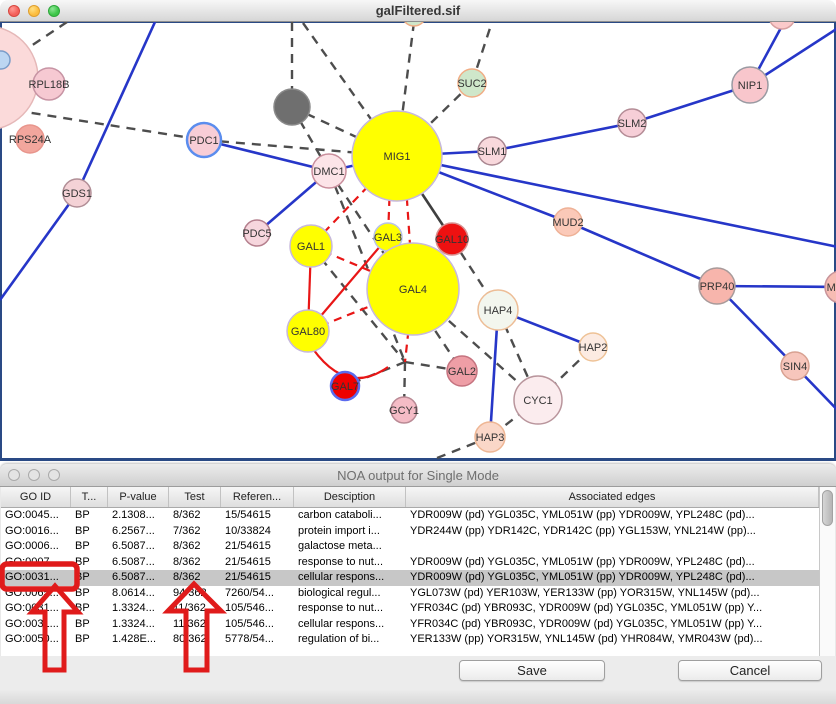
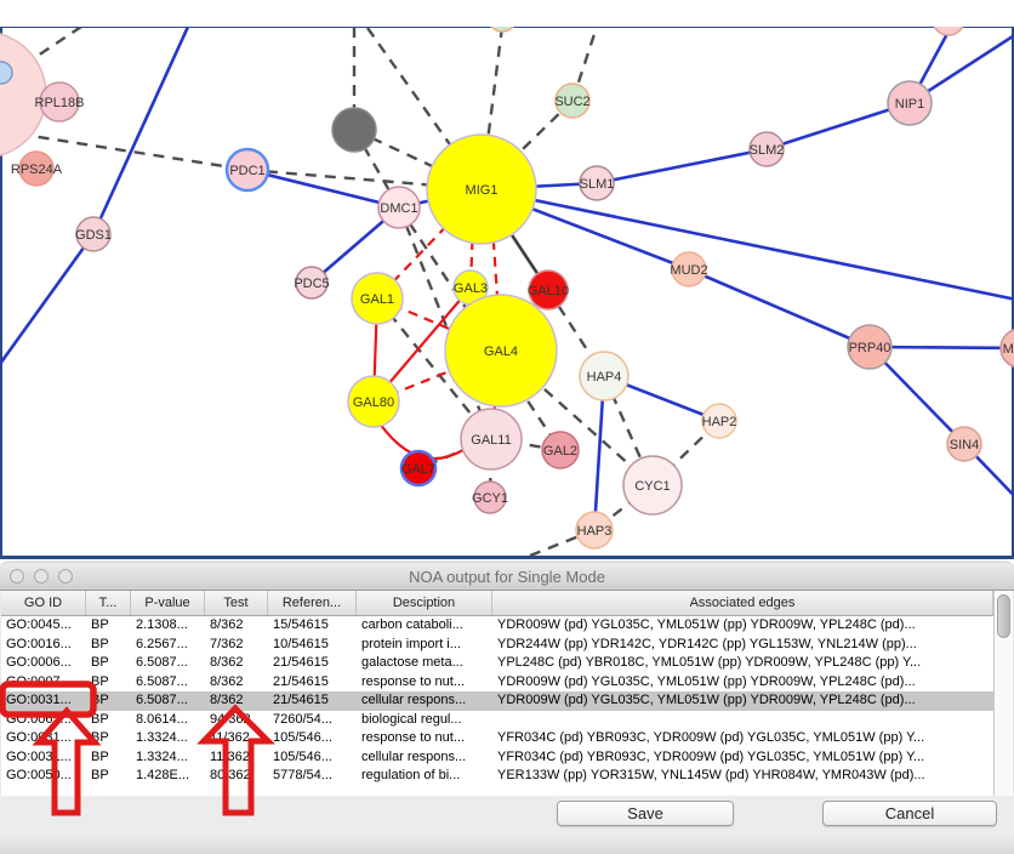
- galFiltered.sif
  RPL18B
  RPS24A
  GDS1
  PDC1
  PDC5
  MIG1
  DMC1
  SUC2
  SLM1
  SLM2
  NIP1
  MUD2
  PRP40
  SIN4
  GAL1
  GAL3
  GAL10
  GAL4
  GAL80
+ GAL11
  GAL2
  GAL7
  GCY1
  HAP4
  HAP2
  HAP3
  CYC1
  NOA output for Single Mode
  GO ID
  T...
  P-value
  Test
  Referen...
  Desciption
  Associated edges
  GO:0045...
  BP
  2.1308...
  8/362
  15/54615
  carbon cataboli...
  YDR009W (pd) YGL035C, YML051W (pp) YDR009W, YPL248C (pd)...
  GO:0016...
  BP
  6.2567...
  7/362
- 10/33824
+ 10/54615
  protein import i...
  YDR244W (pp) YDR142C, YDR142C (pp) YGL153W, YNL214W (pp)...
  GO:0006...
  BP
  6.5087...
  8/362
  21/54615
  galactose meta...
+ YPL248C (pd) YBR018C, YML051W (pp) YDR009W, YPL248C (pp) Y...
  BP
  6.5087...
  8/362
  21/54615
  response to nut...
  YDR009W (pd) YGL035C, YML051W (pp) YDR009W, YPL248C (pd)...
  GO:0031...
  6.5087...
  8/362
  21/54615
  cellular respons...
  YDR009W (pd) YGL035C, YML051W (pp) YDR009W, YPL248C (pd)...
  GO:006..
  BP
  8.0614...
  7260/54...
  biological regul...
- YGL073W (pd) YER103W, YER133W (pp) YOR315W, YNL145W (pd)...
  GO:031...
  BP
  1.3324...
  11/362
  105/546...
  response to nut...
  YFR034C (pd) YBR093C, YDR009W (pd) YGL035C, YML051W (pp) Y...
  GO:003...
  BP
  1.3324...
  11362
  105/546...
  cellular respons...
  YFR034C (pd) YBR093C, YDR009W (pd) YGL035C, YML051W (pp) Y...
  GO:005...
  BP
  1.428E...
  80362
  5778/54...
  regulation of bi...
  YER133W (pp) YOR315W, YNL145W (pd) YHR084W, YMR043W (pd)...
  Save
  Cancel
